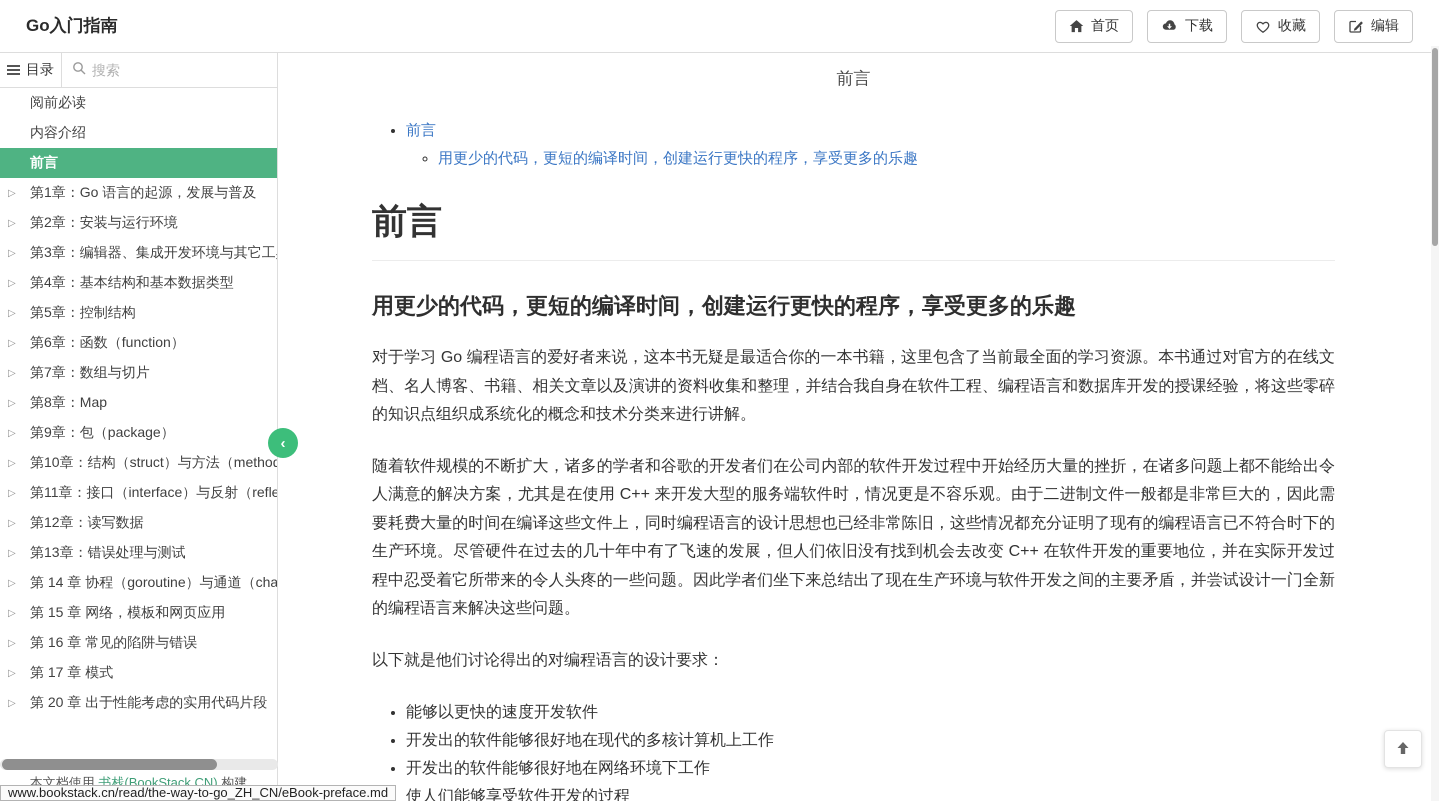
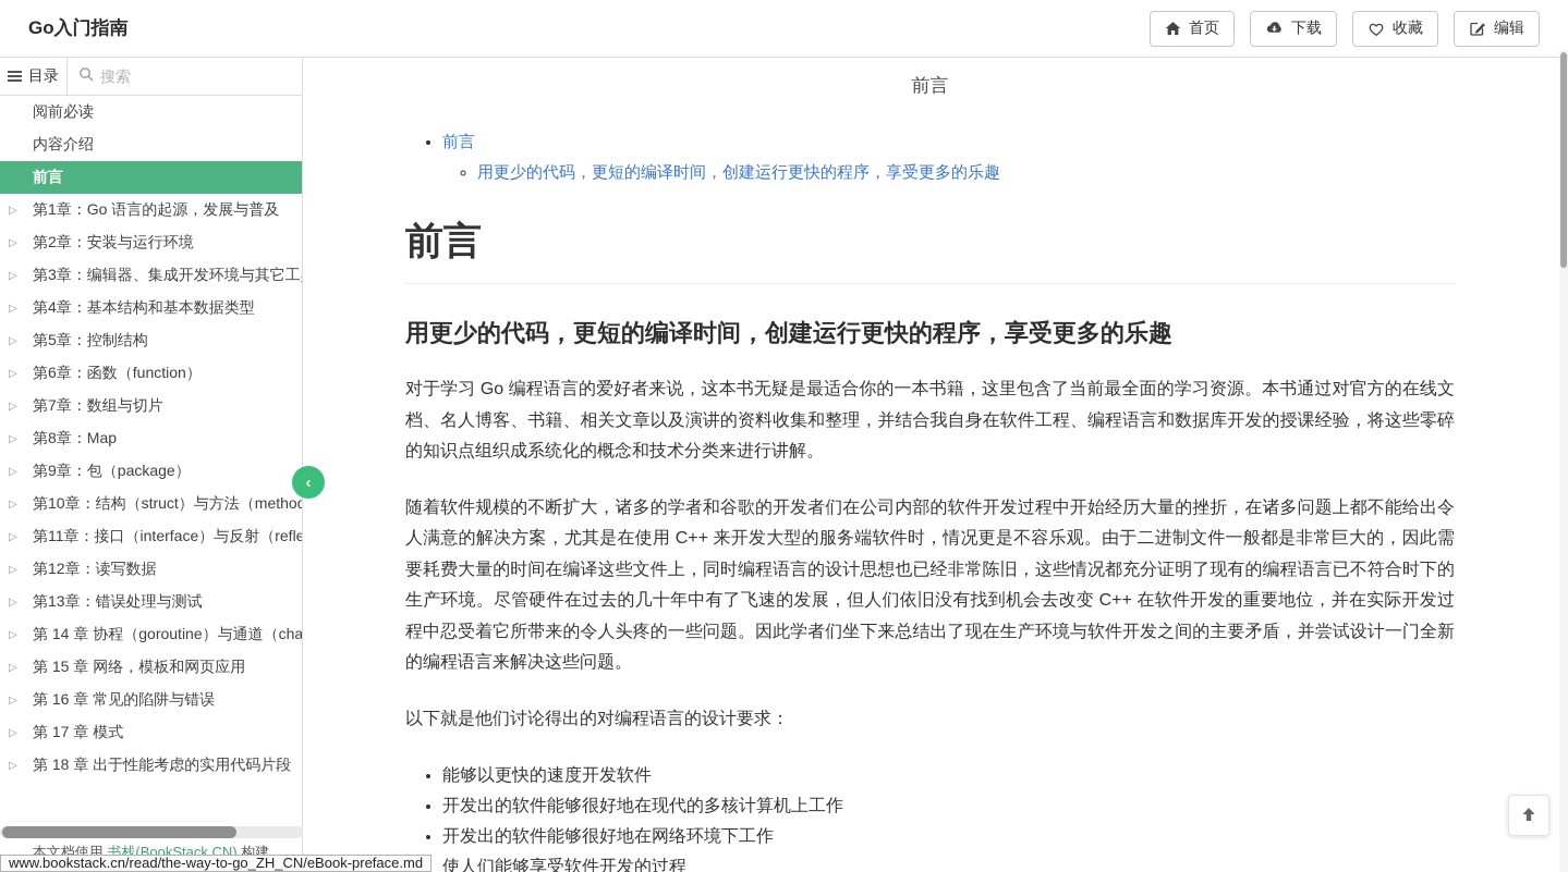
  Go入门指南
  首页
  下载
  收藏
  编辑
  目录
  搜索
  阅前必读
  内容介绍
  前言
  ▷
  第1章：Go 语言的起源，发展与普及
  ▷
  第2章：安装与运行环境
  ▷
  第3章：编辑器、集成开发环境与其它工
  ▷
  第4章：基本结构和基本数据类型
  ▷
  第5章：控制结构
  ▷
  第6章：函数（function）
  ▷
  第7章：数组与切片
  ▷
  第8章：Map
  ▷
  第9章：包（package）
  ▷
  第10章：结构（struct）与方法（method
  ▷
  第11章：接口（interface）与反射（refle
  ▷
  第12章：读写数据
  ▷
  第13章：错误处理与测试
  ▷
  第 14 章 协程（goroutine）与通道（cha
  ▷
  第 15 章 网络，模板和网页应用
  ▷
  第 16 章 常见的陷阱与错误
  ▷
  第 17 章 模式
  ▷
- 第 20 章 出于性能考虑的实用代码片段
+ 第 18 章 出于性能考虑的实用代码片段
  本文档使用 书栈(BookStack.CN) 构建
  ‹
  前言
  前言
  用更少的代码，更短的编译时间，创建运行更快的程序，享受更多的乐趣
  前言
  用更少的代码，更短的编译时间，创建运行更快的程序，享受更多的乐趣
  对于学习 Go 编程语言的爱好者来说，这本书无疑是最适合你的一本书籍，这里包含了当前最全面的学习资源。本书通过对官方的在线文档、名人博客、书籍、相关文章以及演讲的资料收集和整理，并结合我自身在软件工程、编程语言和数据库开发的授课经验，将这些零碎的知识点组织成系统化的概念和技术分类来进行讲解。
  随着软件规模的不断扩大，诸多的学者和谷歌的开发者们在公司内部的软件开发过程中开始经历大量的挫折，在诸多问题上都不能给出令人满意的解决方案，尤其是在使用 C++ 来开发大型的服务端软件时，情况更是不容乐观。由于二进制文件一般都是非常巨大的，因此需要耗费大量的时间在编译这些文件上，同时编程语言的设计思想也已经非常陈旧，这些情况都充分证明了现有的编程语言已不符合时下的生产环境。尽管硬件在过去的几十年中有了飞速的发展，但人们依旧没有找到机会去改变 C++ 在软件开发的重要地位，并在实际开发过程中忍受着它所带来的令人头疼的一些问题。因此学者们坐下来总结出了现在生产环境与软件开发之间的主要矛盾，并尝试设计一门全新的编程语言来解决这些问题。
  以下就是他们讨论得出的对编程语言的设计要求：
  能够以更快的速度开发软件
  开发出的软件能够很好地在现代的多核计算机上工作
  开发出的软件能够很好地在网络环境下工作
  使人们能够享受软件开发的过程
  www.bookstack.cn/read/the-way-to-go_ZH_CN/eBook-preface.md
